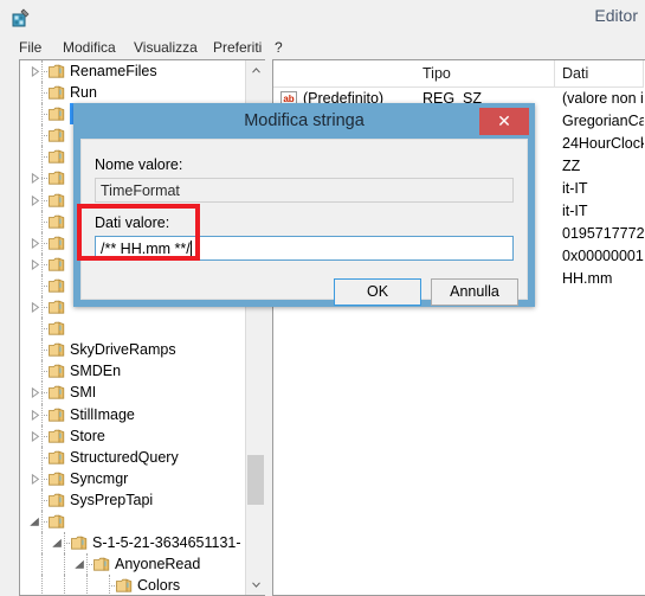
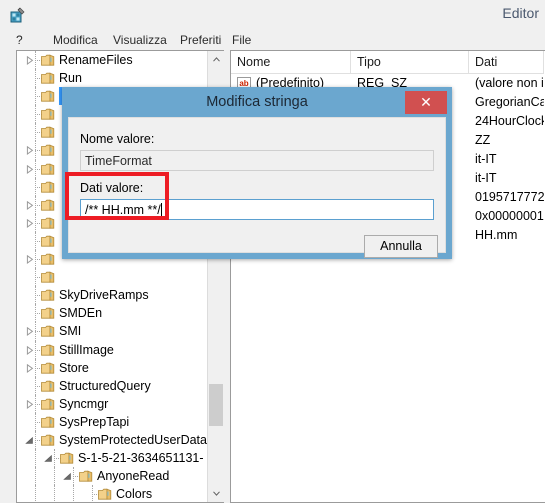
  Editor
- File
+ ?
  Modifica
  Visualizza
  Preferiti
- ?
+ File
  RenameFiles
  Run
  SkyDriveRamps
  SMDEn
  SMI
  StillImage
  Store
  StructuredQuery
  Syncmgr
  SysPrepTapi
+ SystemProtectedUserData
  S-1-5-21-3634651131-
  AnyoneRead
  Colors
+ Nome
  Tipo
  Dati
  ab
  (Predefinito)
  REG_SZ
  (valore non i
  GregorianCa
  24HourCloc
  ZZ
  it-IT
  it-IT
  0195717772
  0x00000001
  HH.mm
  Modifica stringa
  ✕
  Nome valore:
  TimeFormat
  Dati valore:
  /** HH.mm **/
- OK
  Annulla
